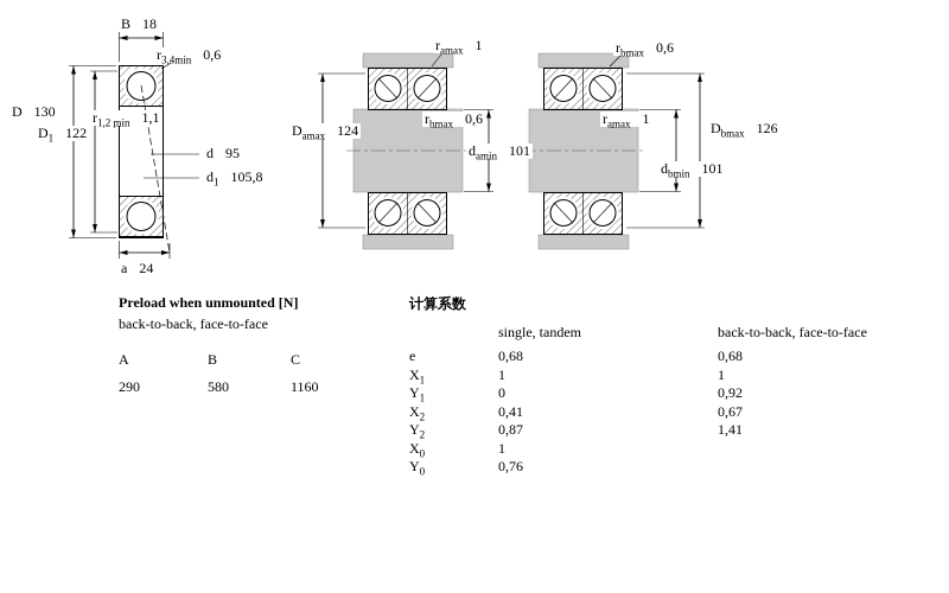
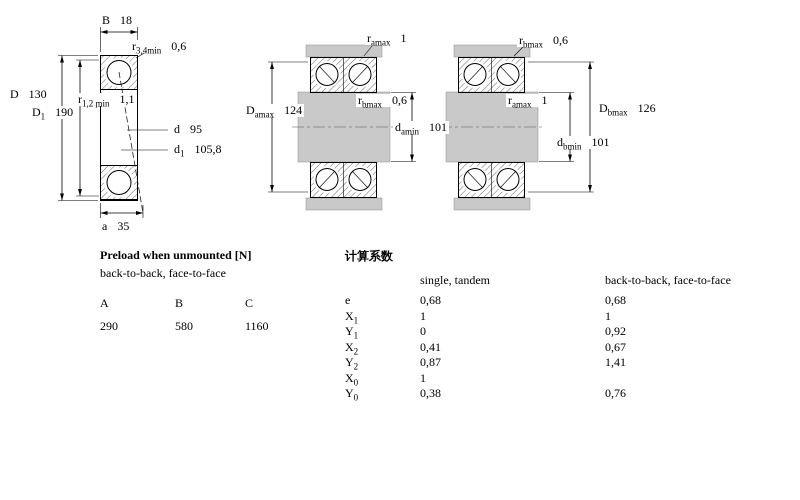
  B 18
  r3,4min 0,6
  D 130
- D1 122
+ D1 190
  r1,2 min 1,1
  d 95
  d1 105,8
- a 24
+ a 35
  ramax 1
  Damax 124
  rbmax 0,6
  damin 101
  rbmax 0,6
  ramax 1
  Dbmax 126
  dbmin 101
  Preload when unmounted [N]
  back-to-back, face-to-face
  A
  B
  C
  290
  580
  1160
  计算系数
  single, tandem
  back-to-back, face-to-face
  e
  0,68
  0,68
  X1
  1
  1
  Y1
  0
  0,92
  X2
  0,41
  0,67
  Y2
  0,87
  1,41
  X0
  1
  Y0
+ 0,38
  0,76
